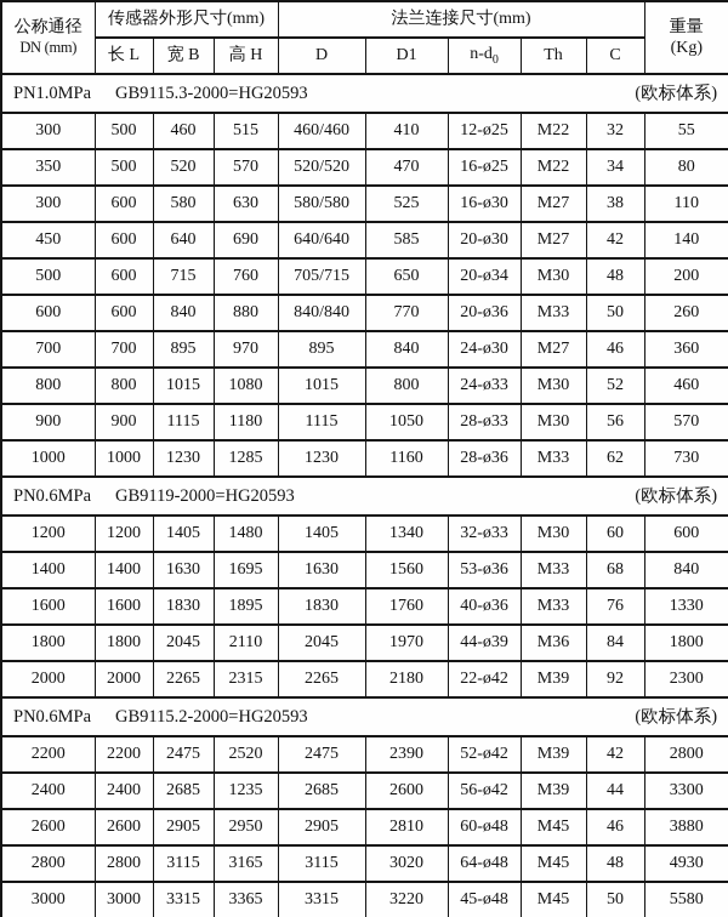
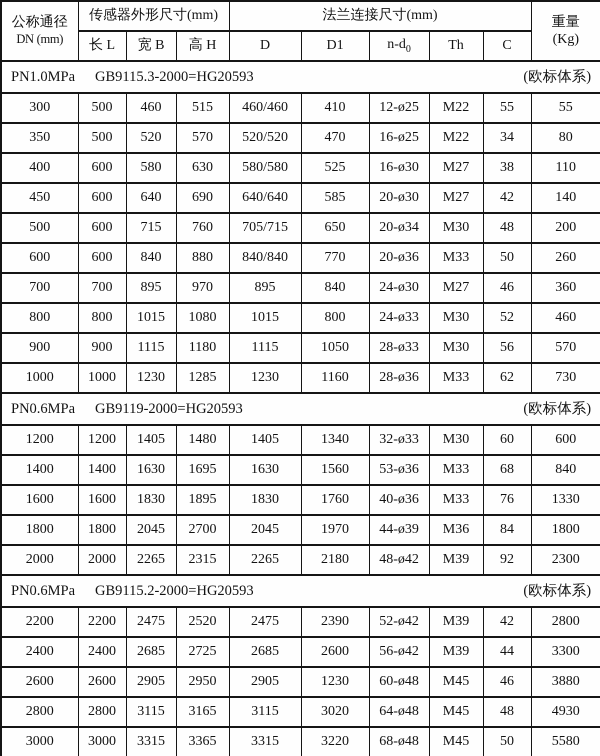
  公称通径 DN (mm)	传感器外形尺寸(mm)	法兰连接尺寸(mm)	重量 (Kg)
  长 L	宽 B	高 H	D	D1	n-d0	Th	C
  PN1.0MPa GB9115.3-2000=HG20593 (欧标体系)
- 300	500	460	515	460/460	410	12-ø25	M22	32	55
+ 300	500	460	515	460/460	410	12-ø25	M22	55	55
  350	500	520	570	520/520	470	16-ø25	M22	34	80
- 300	600	580	630	580/580	525	16-ø30	M27	38	110
+ 400	600	580	630	580/580	525	16-ø30	M27	38	110
  450	600	640	690	640/640	585	20-ø30	M27	42	140
  500	600	715	760	705/715	650	20-ø34	M30	48	200
  600	600	840	880	840/840	770	20-ø36	M33	50	260
  700	700	895	970	895	840	24-ø30	M27	46	360
  800	800	1015	1080	1015	800	24-ø33	M30	52	460
  900	900	1115	1180	1115	1050	28-ø33	M30	56	570
  1000	1000	1230	1285	1230	1160	28-ø36	M33	62	730
  PN0.6MPa GB9119-2000=HG20593 (欧标体系)
  1200	1200	1405	1480	1405	1340	32-ø33	M30	60	600
  1400	1400	1630	1695	1630	1560	53-ø36	M33	68	840
  1600	1600	1830	1895	1830	1760	40-ø36	M33	76	1330
- 1800	1800	2045	2110	2045	1970	44-ø39	M36	84	1800
+ 1800	1800	2045	2700	2045	1970	44-ø39	M36	84	1800
- 2000	2000	2265	2315	2265	2180	22-ø42	M39	92	2300
+ 2000	2000	2265	2315	2265	2180	48-ø42	M39	92	2300
  PN0.6MPa GB9115.2-2000=HG20593 (欧标体系)
  2200	2200	2475	2520	2475	2390	52-ø42	M39	42	2800
- 2400	2400	2685	1235	2685	2600	56-ø42	M39	44	3300
+ 2400	2400	2685	2725	2685	2600	56-ø42	M39	44	3300
- 2600	2600	2905	2950	2905	2810	60-ø48	M45	46	3880
+ 2600	2600	2905	2950	2905	1230	60-ø48	M45	46	3880
  2800	2800	3115	3165	3115	3020	64-ø48	M45	48	4930
- 3000	3000	3315	3365	3315	3220	45-ø48	M45	50	5580
+ 3000	3000	3315	3365	3315	3220	68-ø48	M45	50	5580
